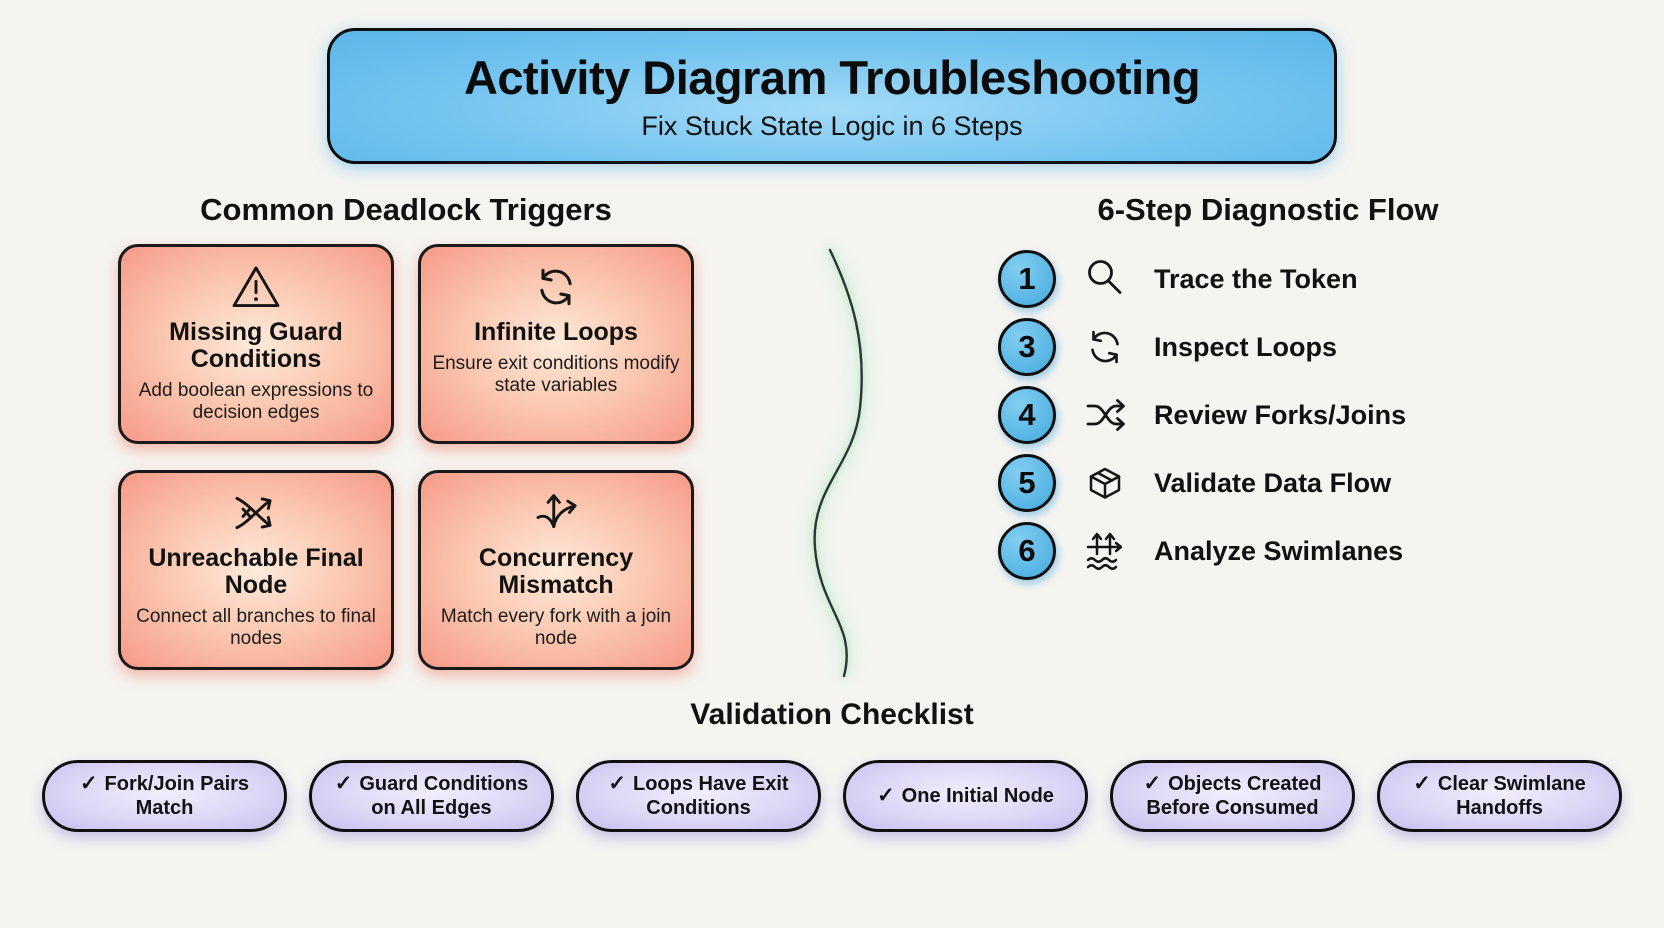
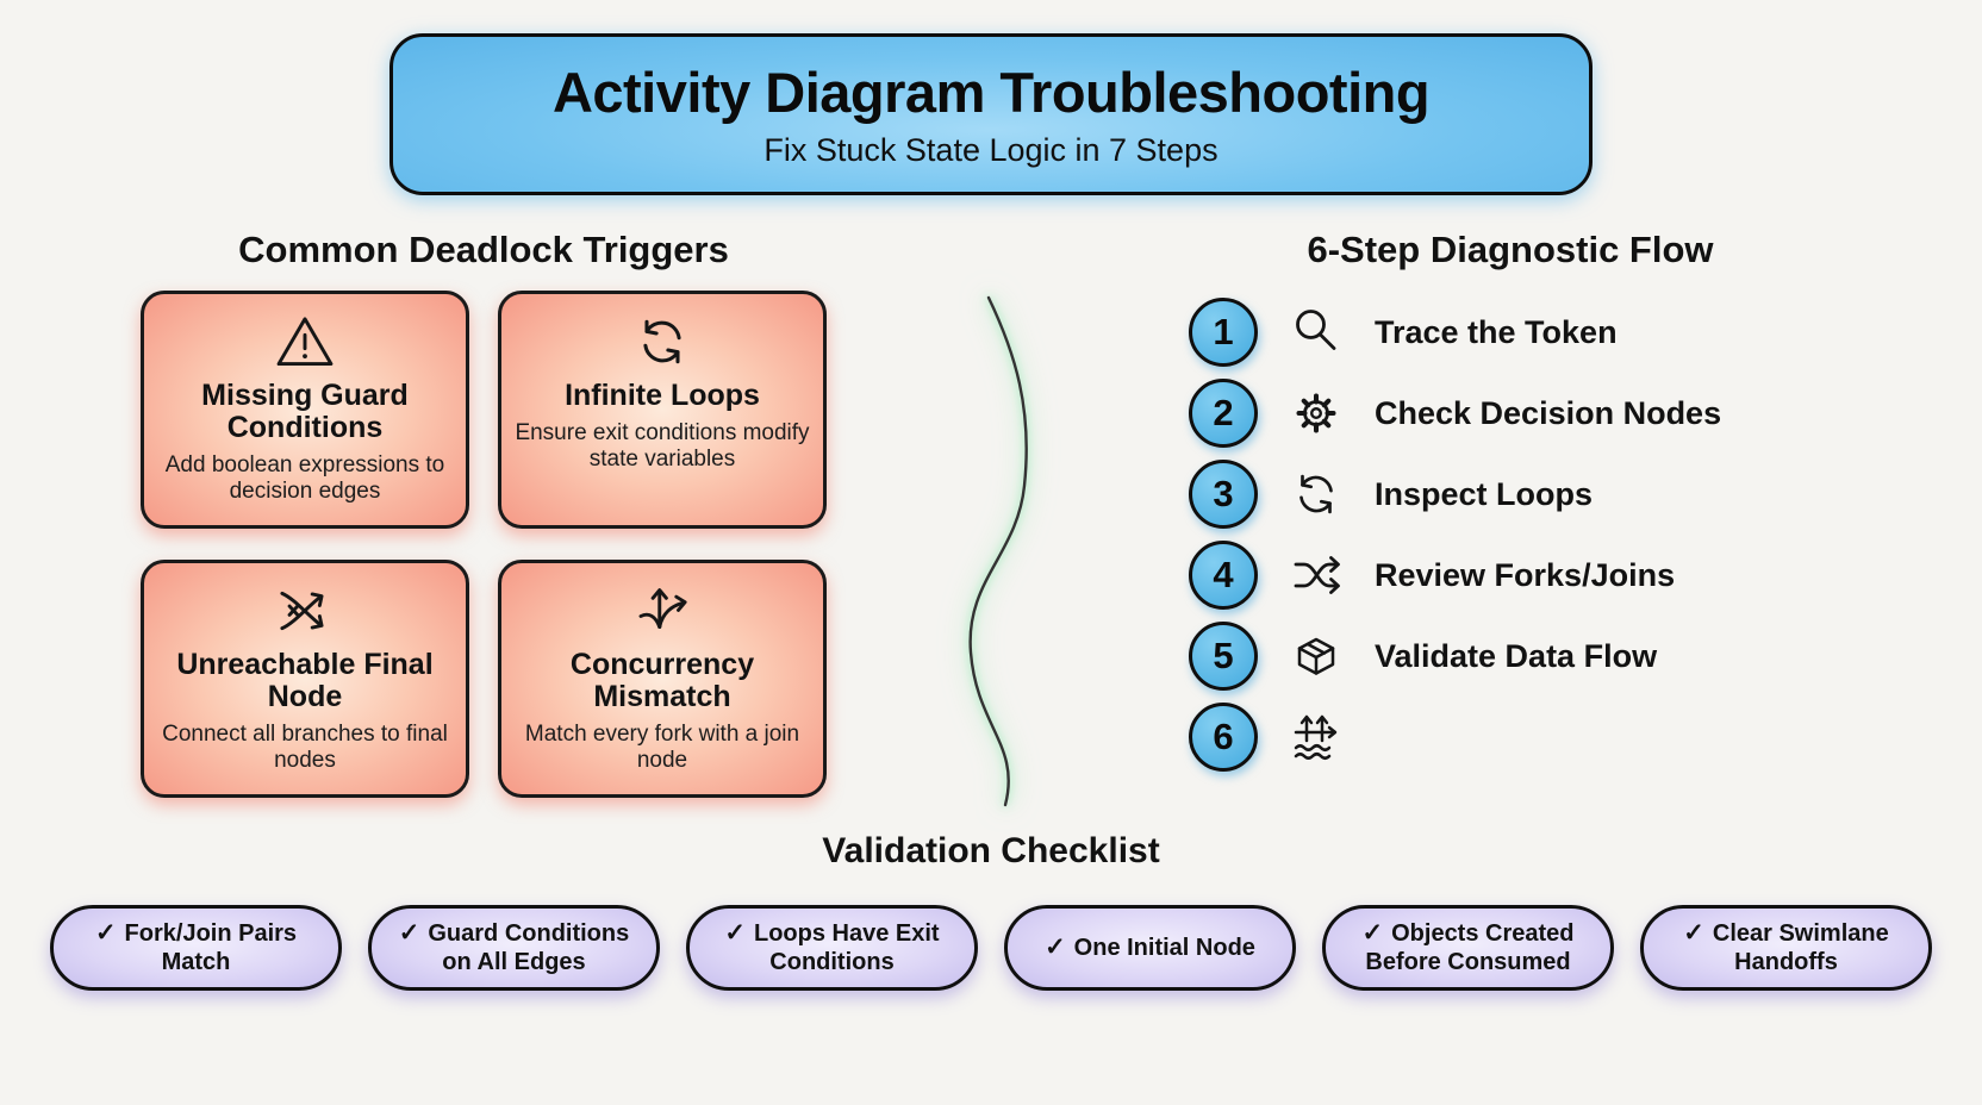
  Activity Diagram Troubleshooting
- Fix Stuck State Logic in 6 Steps
+ Fix Stuck State Logic in 7 Steps
  Common Deadlock Triggers
  Missing Guard Conditions
  Add boolean expressions to decision edges
  Infinite Loops
  Ensure exit conditions modify state variables
  Unreachable Final Node
  Connect all branches to final nodes
  Concurrency Mismatch
  Match every fork with a join node
  6-Step Diagnostic Flow
  1
  Trace the Token
+ 2
+ Check Decision Nodes
  3
  Inspect Loops
  4
  Review Forks/Joins
  5
  Validate Data Flow
  6
- Analyze Swimlanes
  Validation Checklist
  ✓ Fork/Join Pairs Match
  ✓ Guard Conditions on All Edges
  ✓ Loops Have Exit Conditions
  ✓ One Initial Node
  ✓ Objects Created Before Consumed
  ✓ Clear Swimlane Handoffs
